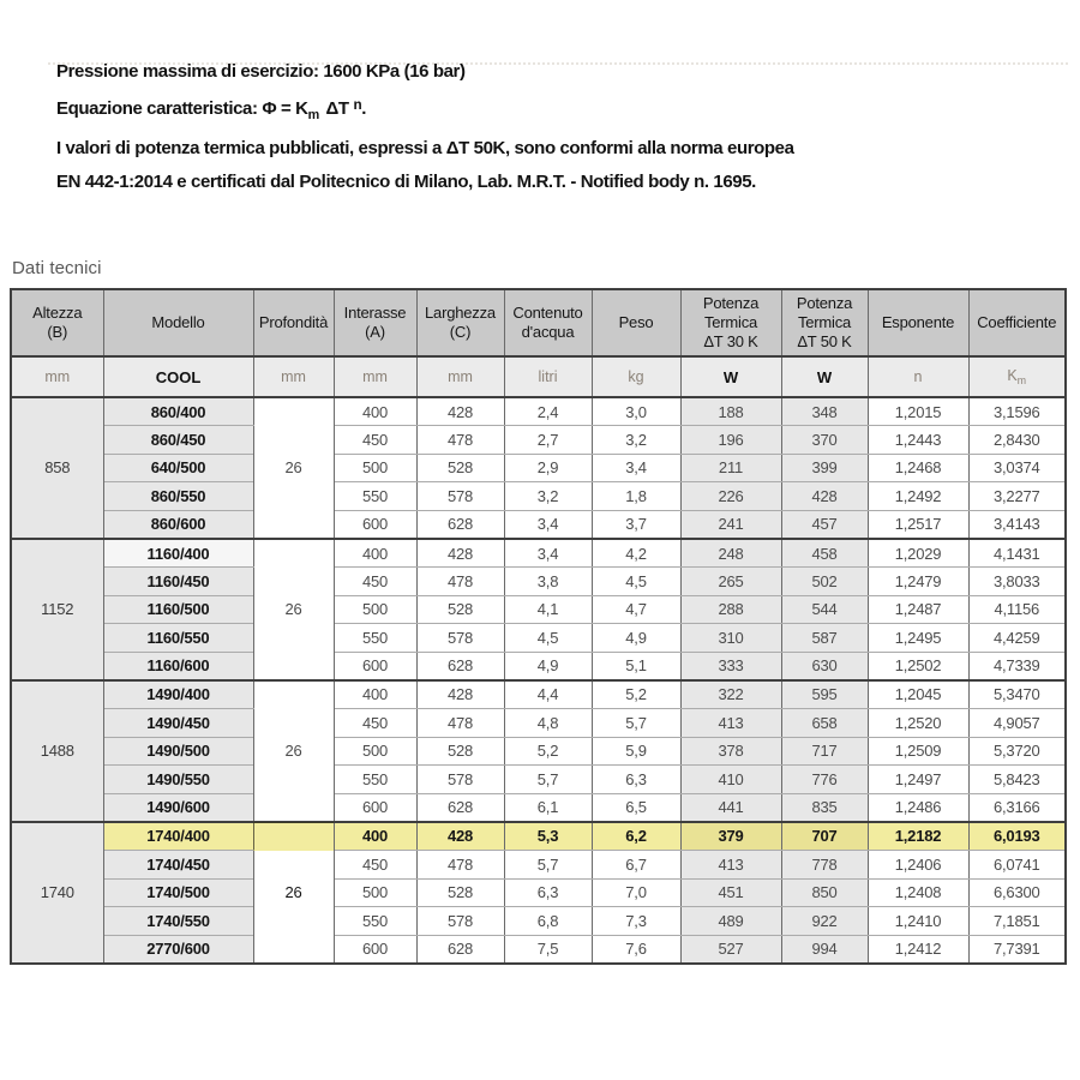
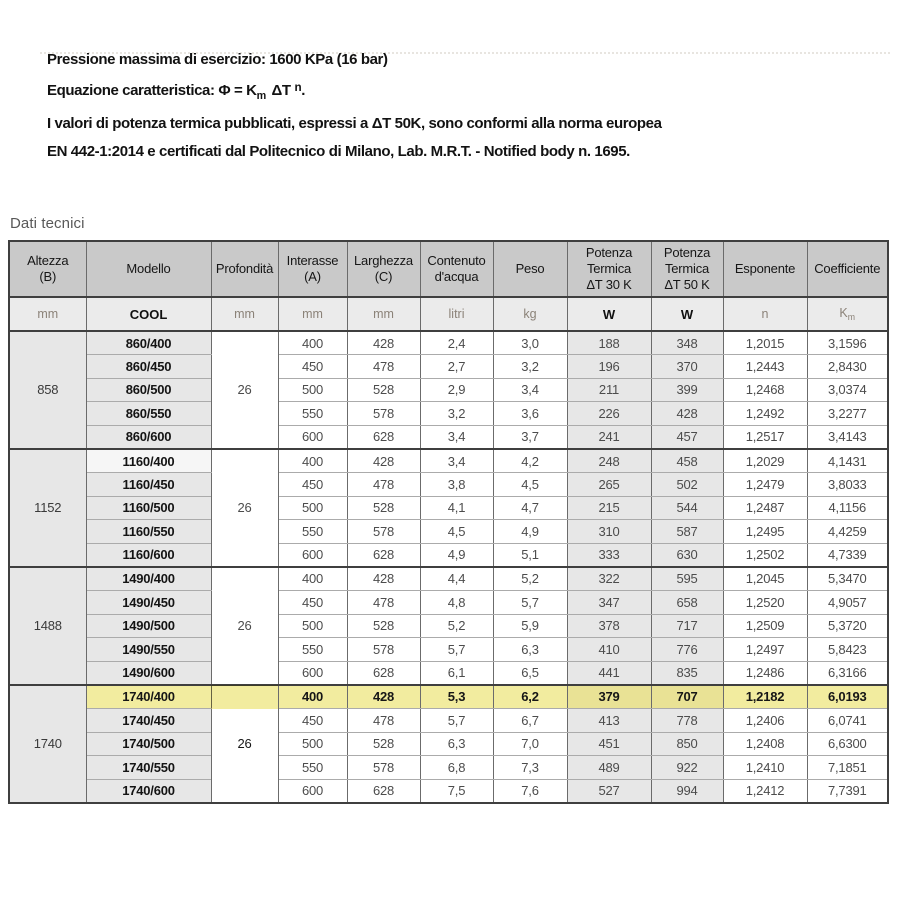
  Pressione massima di esercizio: 1600 KPa (16 bar)
  Equazione caratteristica: Φ = Km ΔT n.
  I valori di potenza termica pubblicati, espressi a ΔT 50K, sono conformi alla norma europea
  EN 442-1:2014 e certificati dal Politecnico di Milano, Lab. M.R.T. - Notified body n. 1695.
  Dati tecnici
  Altezza (B)	Modello	Profondità	Interasse (A)	Larghezza (C)	Contenuto d'acqua	Peso	Potenza Termica ΔT 30 K	Potenza Termica ΔT 50 K	Esponente	Coefficiente
  mm	COOL	mm	mm	mm	litri	kg	W	W	n	Km
  858	860/400	26	400	428	2,4	3,0	188	348	1,2015	3,1596
  860/450	450	478	2,7	3,2	196	370	1,2443	2,8430
- 640/500	500	528	2,9	3,4	211	399	1,2468	3,0374
+ 860/500	500	528	2,9	3,4	211	399	1,2468	3,0374
- 860/550	550	578	3,2	1,8	226	428	1,2492	3,2277
+ 860/550	550	578	3,2	3,6	226	428	1,2492	3,2277
  860/600	600	628	3,4	3,7	241	457	1,2517	3,4143
  1152	1160/400	26	400	428	3,4	4,2	248	458	1,2029	4,1431
  1160/450	450	478	3,8	4,5	265	502	1,2479	3,8033
- 1160/500	500	528	4,1	4,7	288	544	1,2487	4,1156
+ 1160/500	500	528	4,1	4,7	215	544	1,2487	4,1156
  1160/550	550	578	4,5	4,9	310	587	1,2495	4,4259
  1160/600	600	628	4,9	5,1	333	630	1,2502	4,7339
  1488	1490/400	26	400	428	4,4	5,2	322	595	1,2045	5,3470
- 1490/450	450	478	4,8	5,7	413	658	1,2520	4,9057
+ 1490/450	450	478	4,8	5,7	347	658	1,2520	4,9057
  1490/500	500	528	5,2	5,9	378	717	1,2509	5,3720
  1490/550	550	578	5,7	6,3	410	776	1,2497	5,8423
  1490/600	600	628	6,1	6,5	441	835	1,2486	6,3166
  1740	1740/400	26	400	428	5,3	6,2	379	707	1,2182	6,0193
  1740/450	450	478	5,7	6,7	413	778	1,2406	6,0741
  1740/500	500	528	6,3	7,0	451	850	1,2408	6,6300
  1740/550	550	578	6,8	7,3	489	922	1,2410	7,1851
- 2770/600	600	628	7,5	7,6	527	994	1,2412	7,7391
+ 1740/600	600	628	7,5	7,6	527	994	1,2412	7,7391
